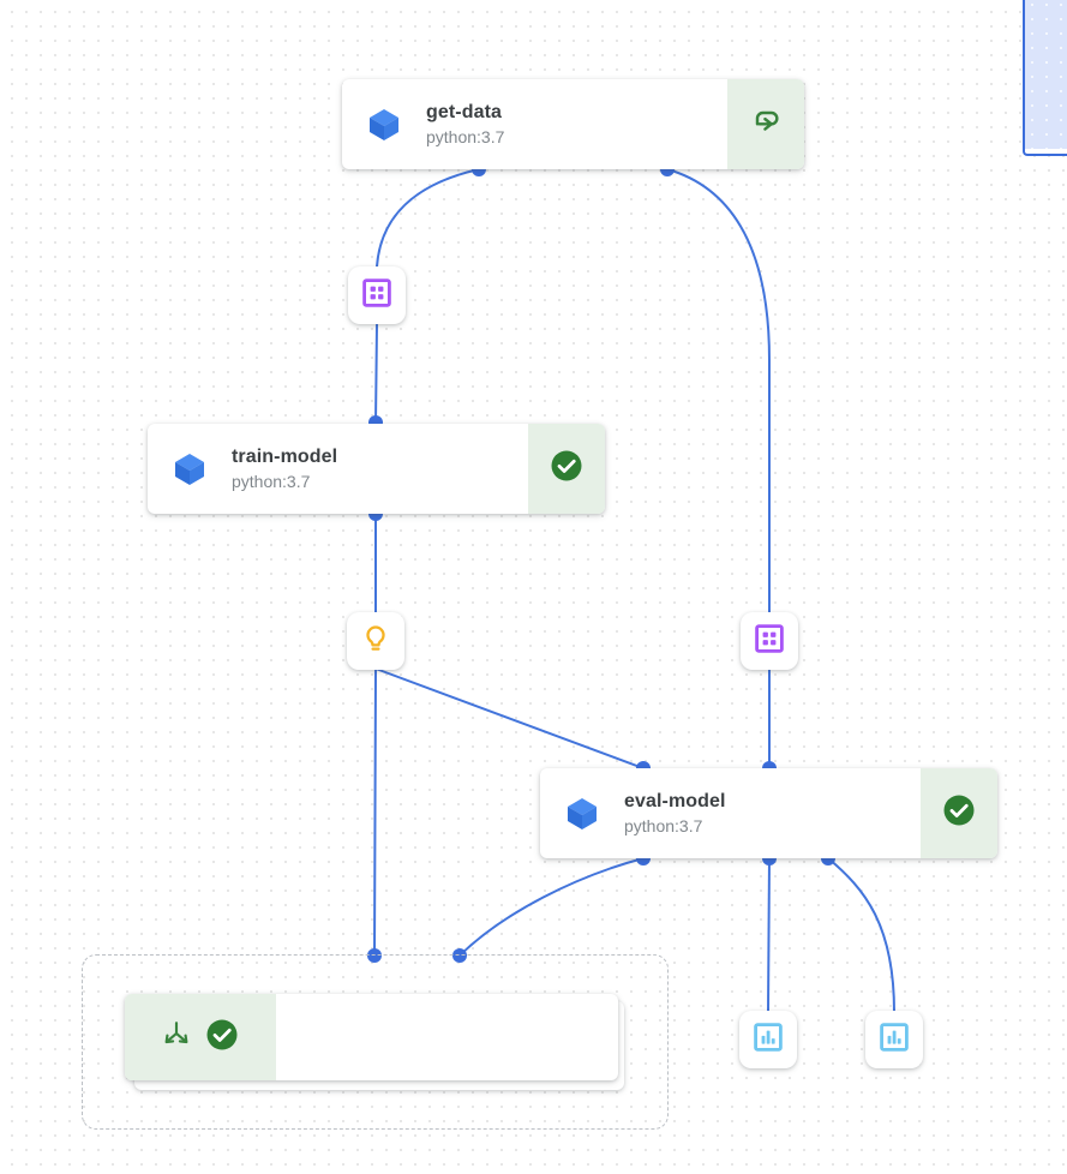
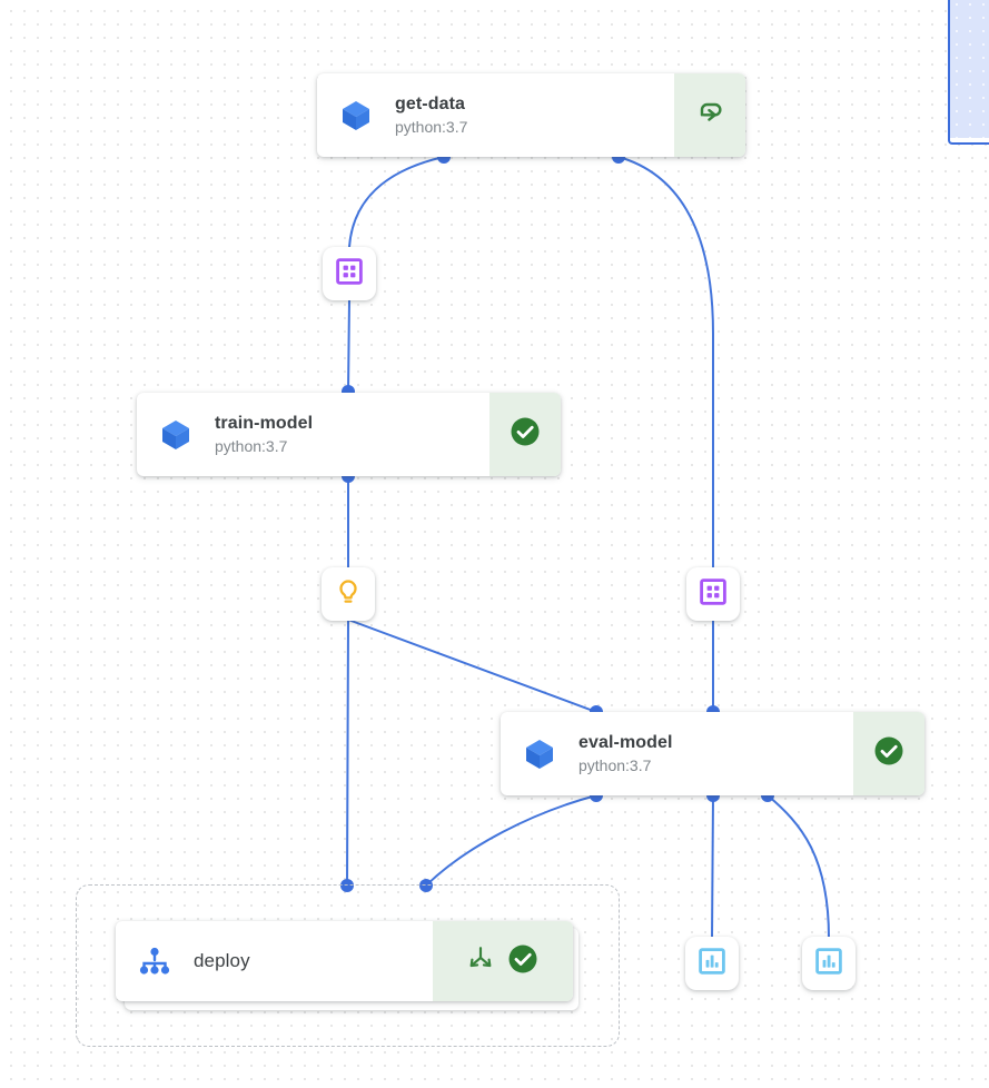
  get-data
  python:3.7
  train-model
  python:3.7
  eval-model
  python:3.7
+ deploy
